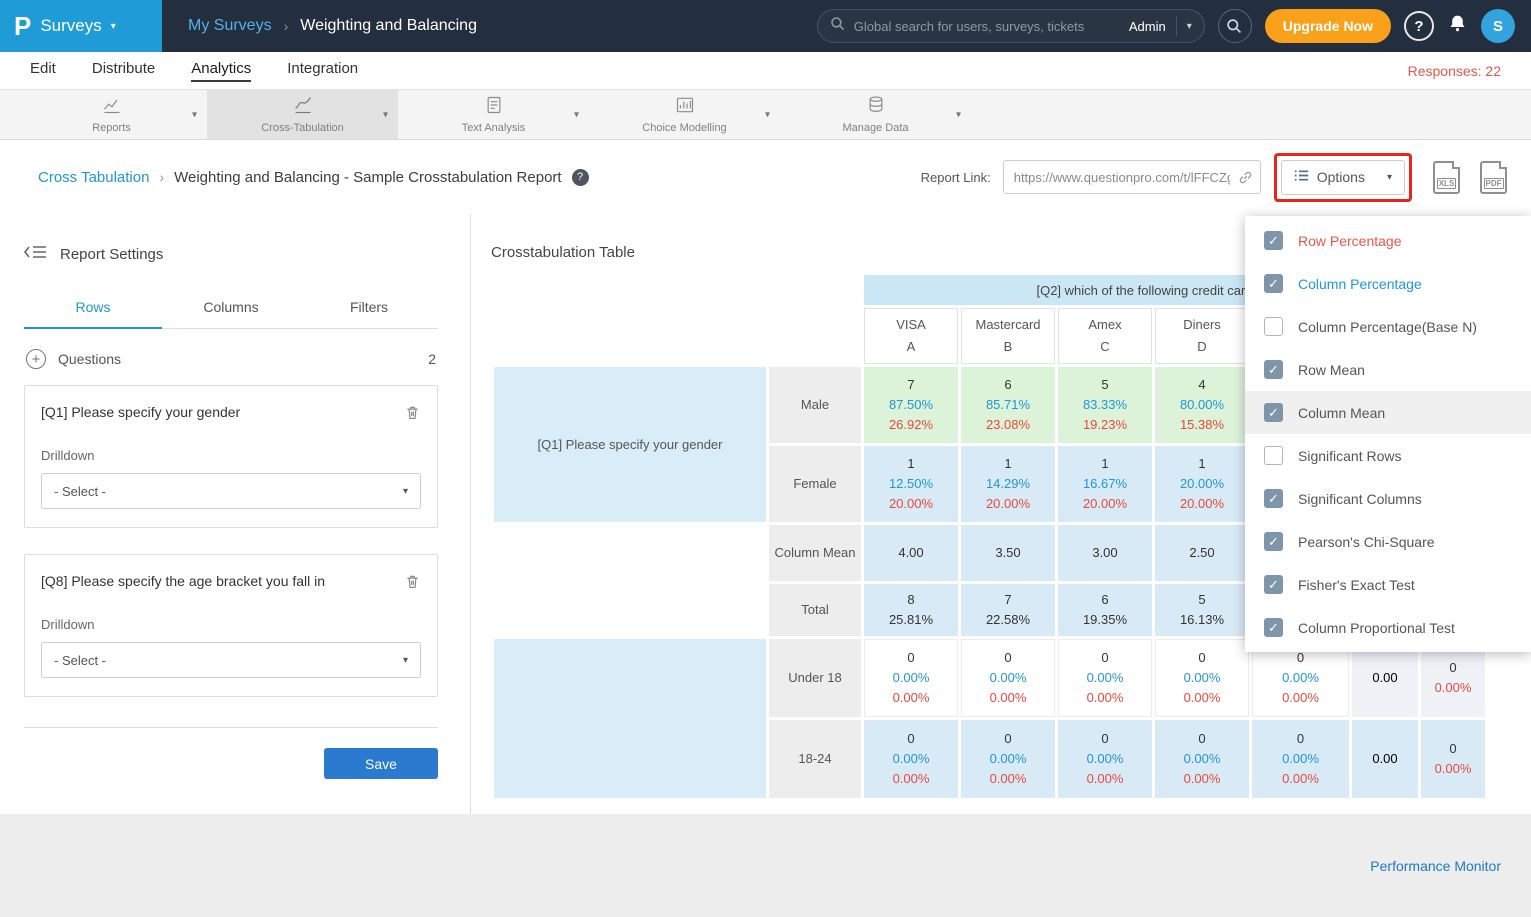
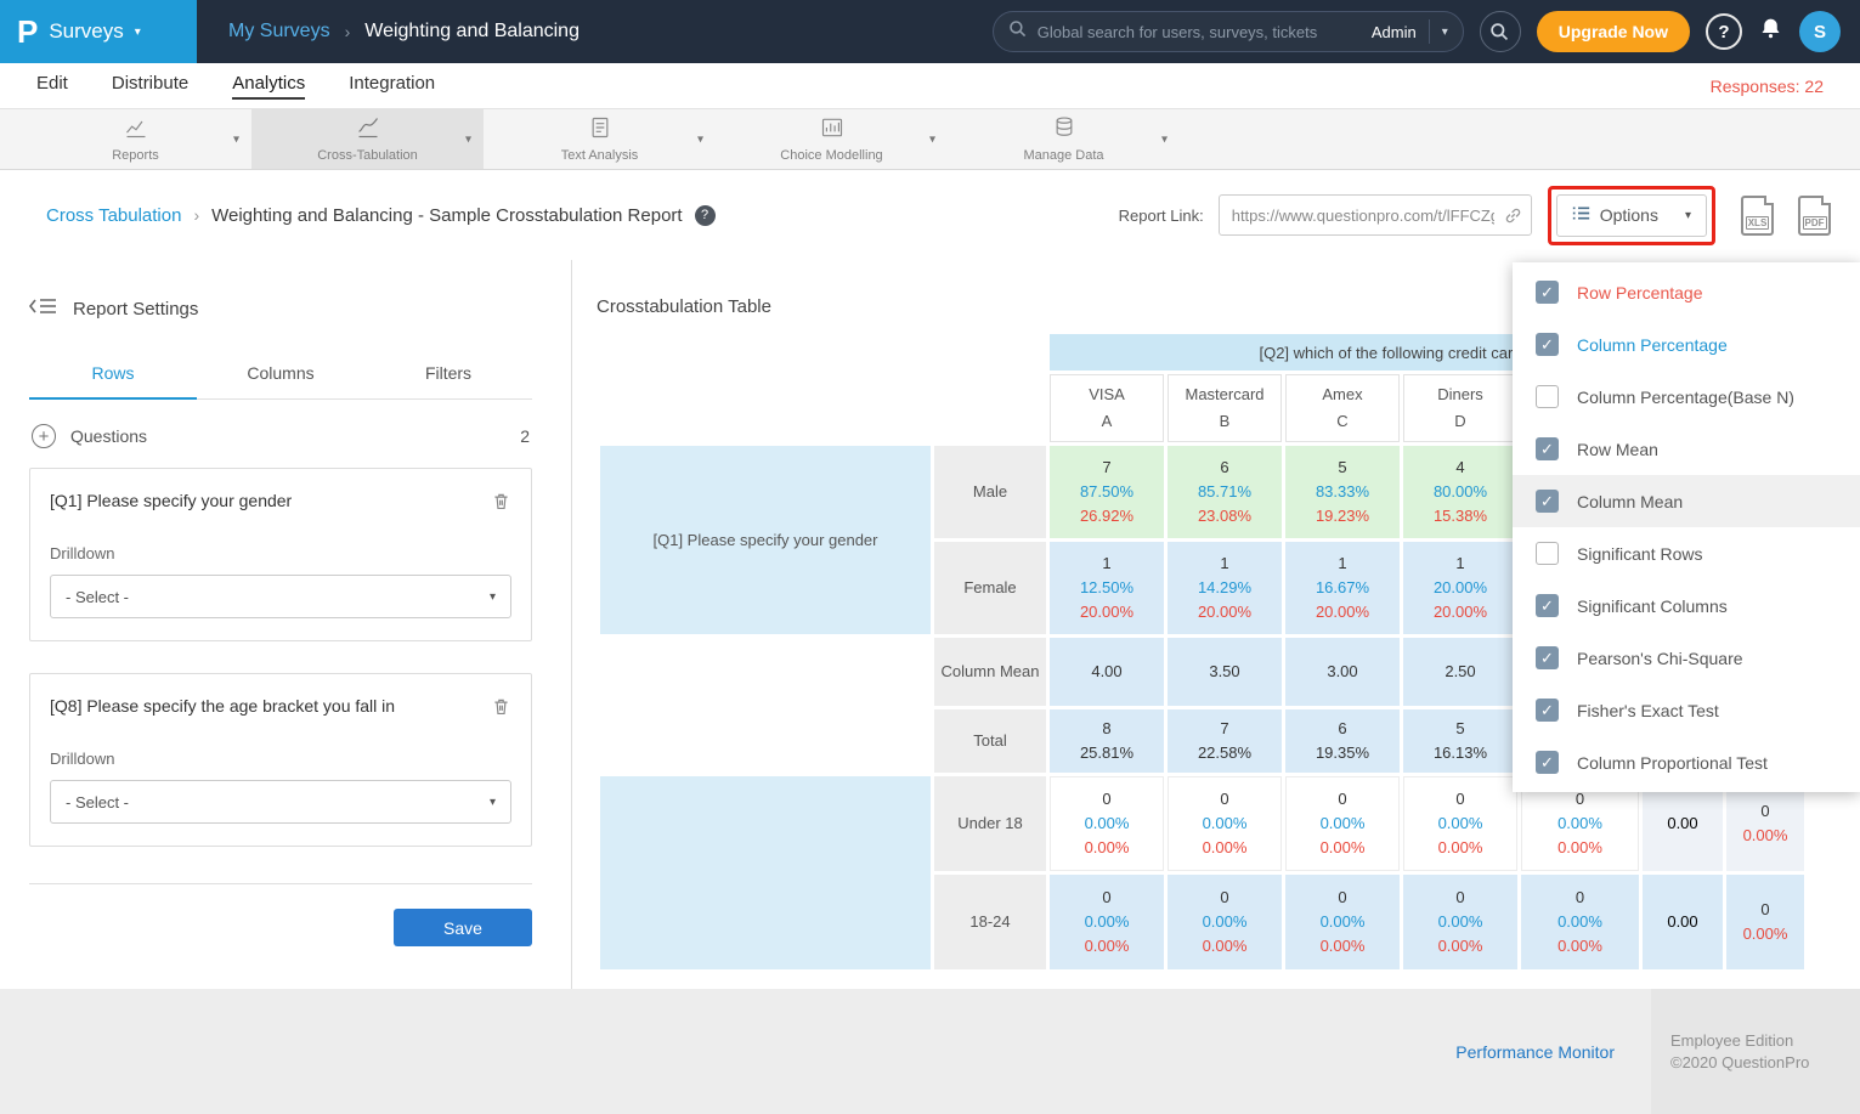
  P
  Surveys
  ▾
  My Surveys
  ›
  Weighting and Balancing
  Global search for users, surveys, tickets
  Admin
  ▾
  Upgrade Now
  ?
  S
  Edit
  Distribute
  Analytics
  Integration
  Responses: 22
  Reports
  ▾
  Cross-Tabulation
  ▾
  Text Analysis
  ▾
  Choice Modelling
  ▾
  Manage Data
  ▾
  Cross Tabulation
  ›
  Weighting and Balancing - Sample Crosstabulation Report
  ?
  Report Link:
  https://www.questionpro.com/t/lFFCZ
  Options
  ▾
  XLS
  PDF
  Report Settings
  Rows
  Columns
  Filters
  +
  Questions
  2
  [Q1] Please specify your gender
  Drilldown
  - Select -
  ▾
  [Q8] Please specify the age bracket you fall in
  Drilldown
  - Select -
  ▾
  Save
  Crosstabulation Table
  	[Q2] which of the following credit car
  	VISAA	MastercardB	AmexC	DinersD
  [Q1] Please specify your gender	Male	787.50%26.92%	685.71%23.08%	583.33%19.23%	480.00%15.38%
  Female	112.50%20.00%	114.29%20.00%	116.67%20.00%	120.00%20.00%
  	Column Mean	4.00	3.50	3.00	2.50
  	Total	825.81%	722.58%	619.35%	516.13%
  	Under 18	00.00%0.00%	00.00%0.00%	00.00%0.00%	00.00%0.00%	00.00%0.00%	0.00	00.00%
  18-24	00.00%0.00%	00.00%0.00%	00.00%0.00%	00.00%0.00%	00.00%0.00%	0.00	00.00%
  Performance Monitor
+ Employee Edition
+ ©2020 QuestionPro
  ✓
  Row Percentage
  ✓
  Column Percentage
  Column Percentage(Base N)
  ✓
  Row Mean
  ✓
  Column Mean
  Significant Rows
  ✓
  Significant Columns
  ✓
  Pearson's Chi-Square
  ✓
  Fisher's Exact Test
  ✓
  Column Proportional Test
